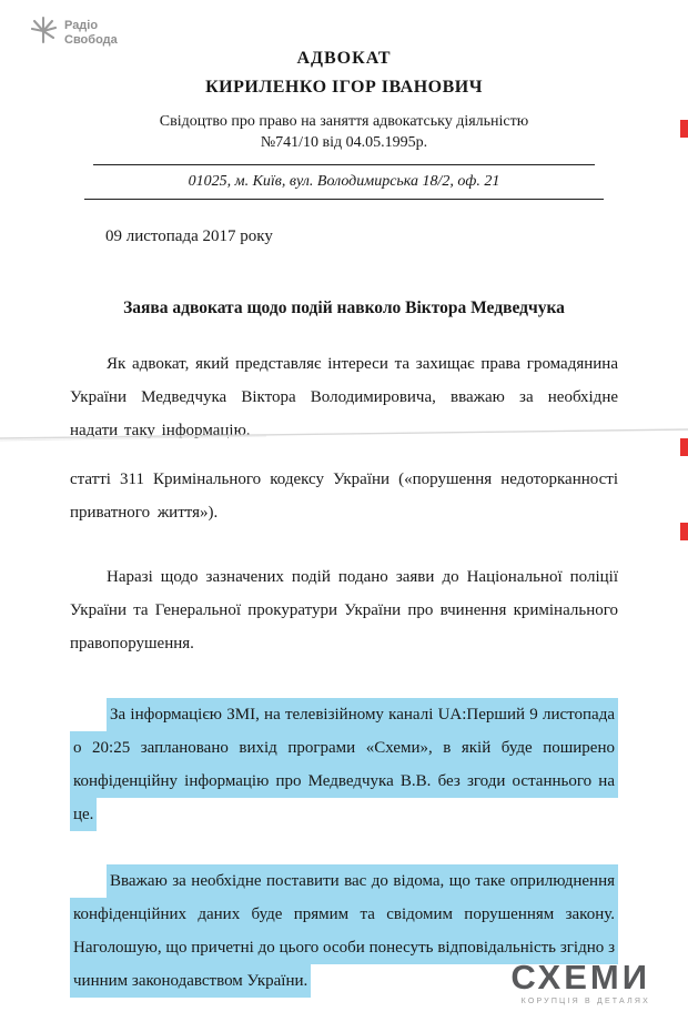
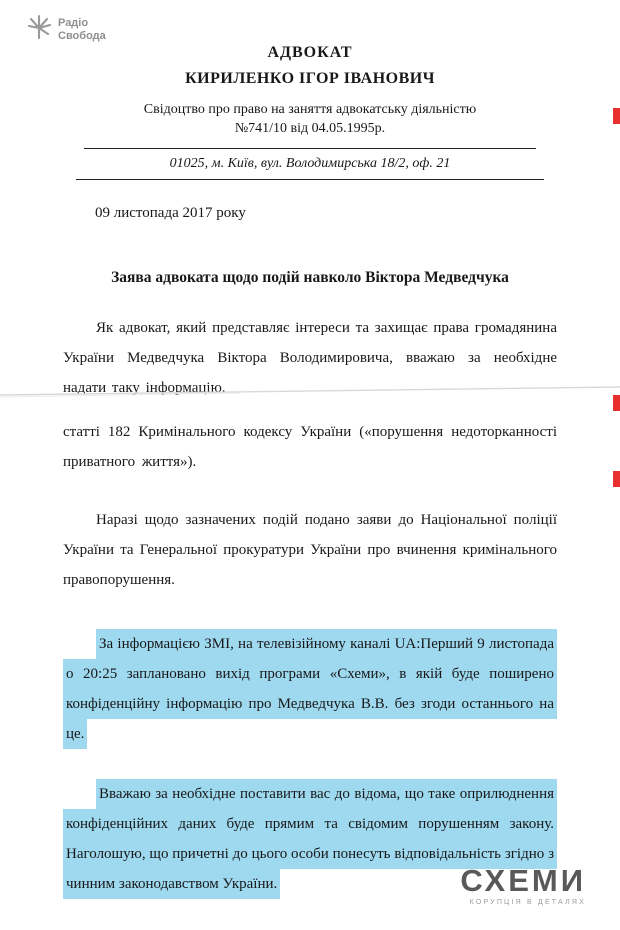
  Радіо
  Свобода
  АДВОКАТ
  КИРИЛЕНКО ІГОР ІВАНОВИЧ
  Свідоцтво про право на заняття адвокатську діяльністю
  №741/10 від 04.05.1995р.
  01025, м. Київ, вул. Володимирська 18/2, оф. 21
  09 листопада 2017 року
  Заява адвоката щодо подій навколо Віктора Медведчука
  Як адвокат, який представляє інтереси та захищає права громадянина України Медведчука Віктора Володимировича, вважаю за необхідне надати таку інформацію.
- статті 311 Кримінального кодексу України («порушення недоторканності приватного життя»).
+ статті 182 Кримінального кодексу України («порушення недоторканності приватного життя»).
  Наразі щодо зазначених подій подано заяви до Національної поліції України та Генеральної прокуратури України про вчинення кримінального правопорушення.
  За інформацією ЗМІ, на телевізійному каналі UA:Перший 9 листопада о 20:25 заплановано вихід програми «Схеми», в якій буде поширено конфіденційну інформацію про Медведчука В.В. без згоди останнього на це.
  Вважаю за необхідне поставити вас до відома, що таке оприлюднення конфіденційних даних буде прямим та свідомим порушенням закону. Наголошую, що причетні до цього особи понесуть відповідальність згідно з чинним законодавством України.
  СХЕМИ
